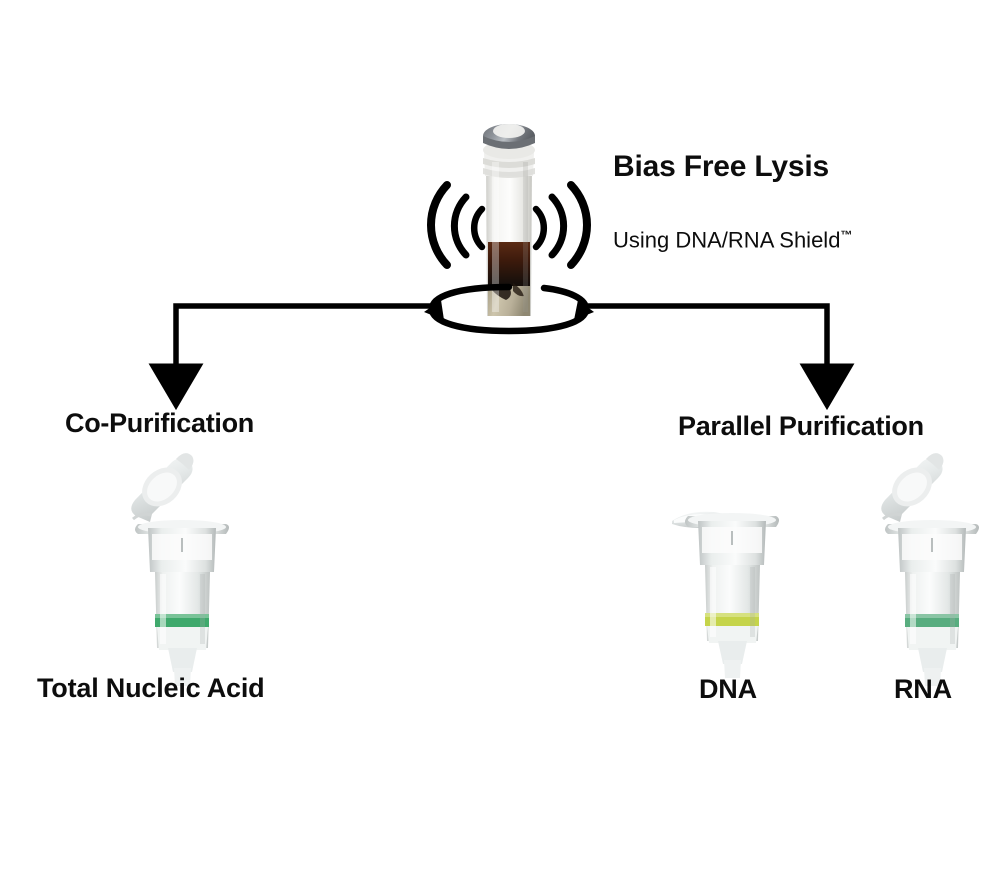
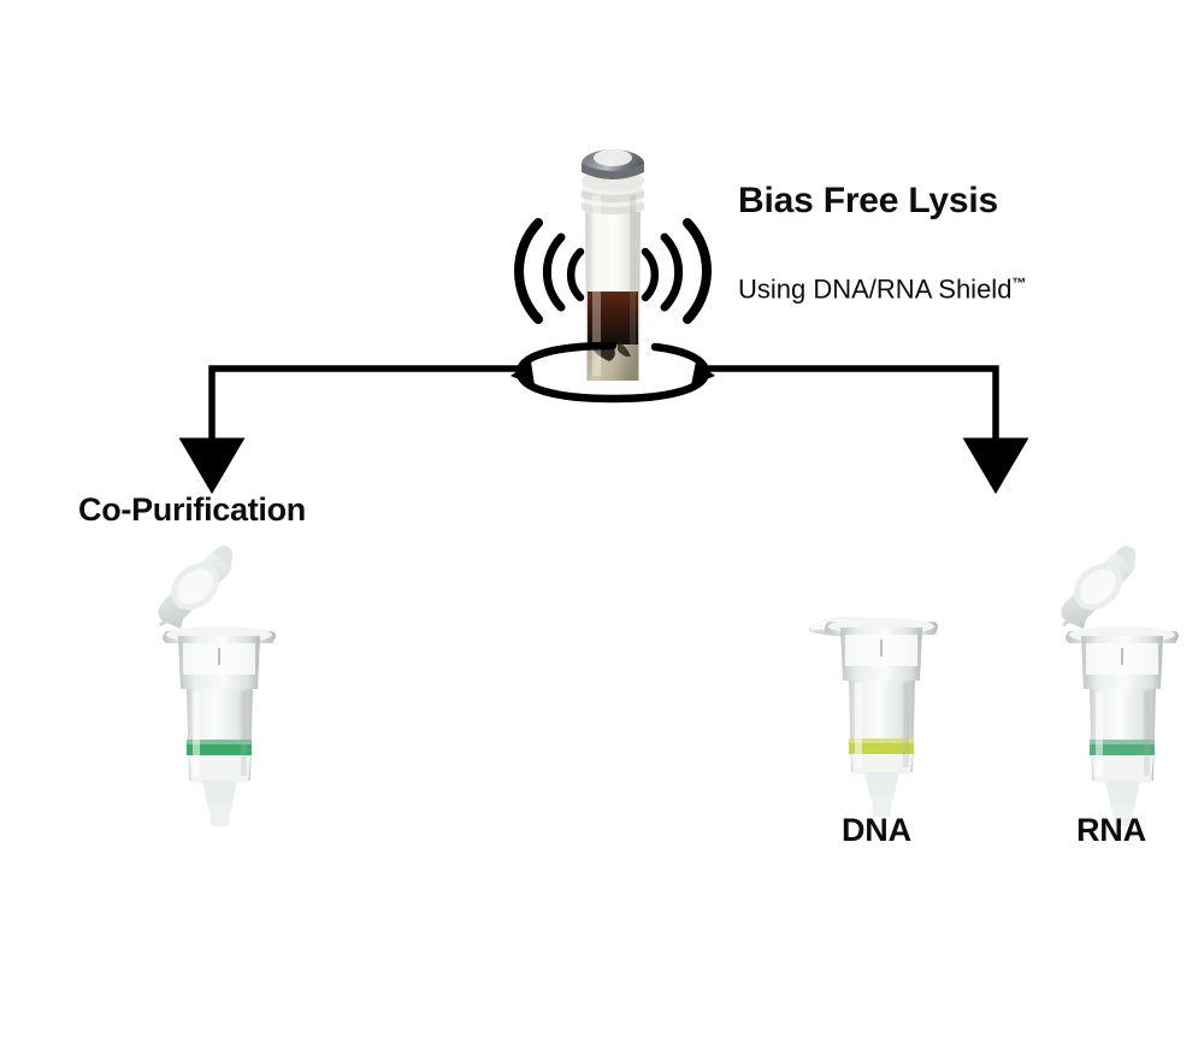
  Bias Free Lysis
  Using DNA/RNA Shield™
  Co-Purification
- Parallel Purification
- Total Nucleic Acid
  DNA
  RNA
